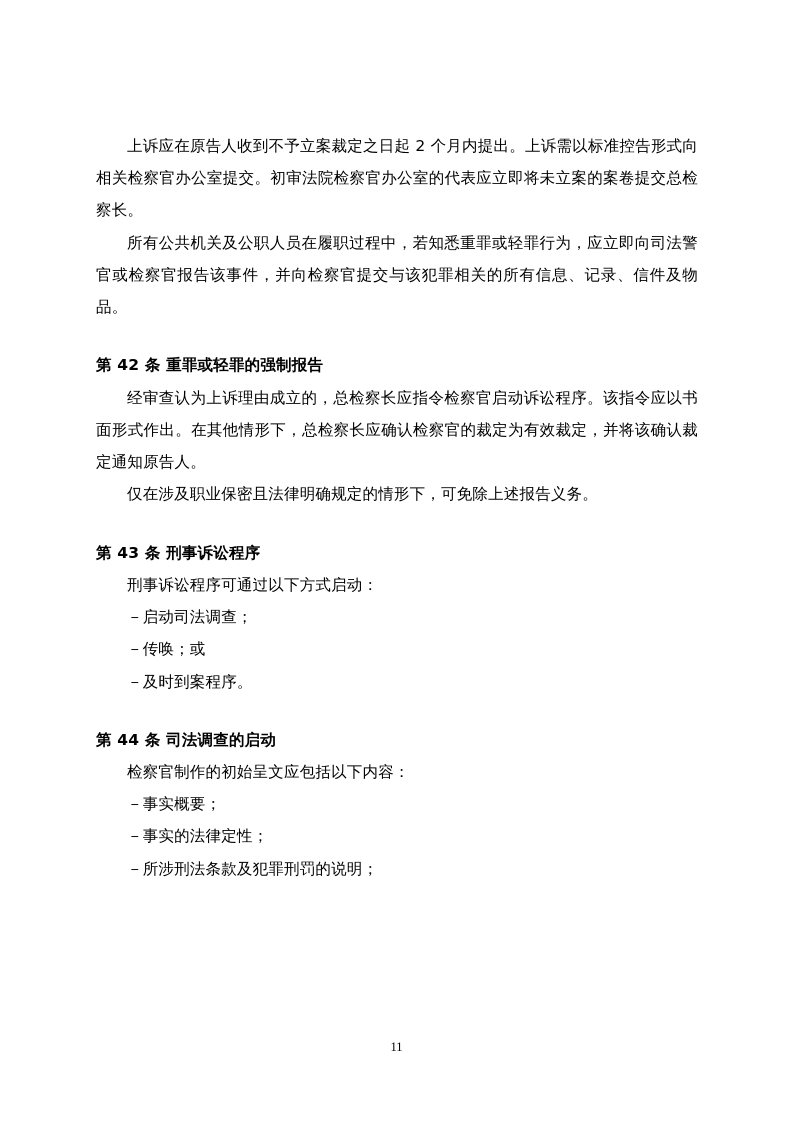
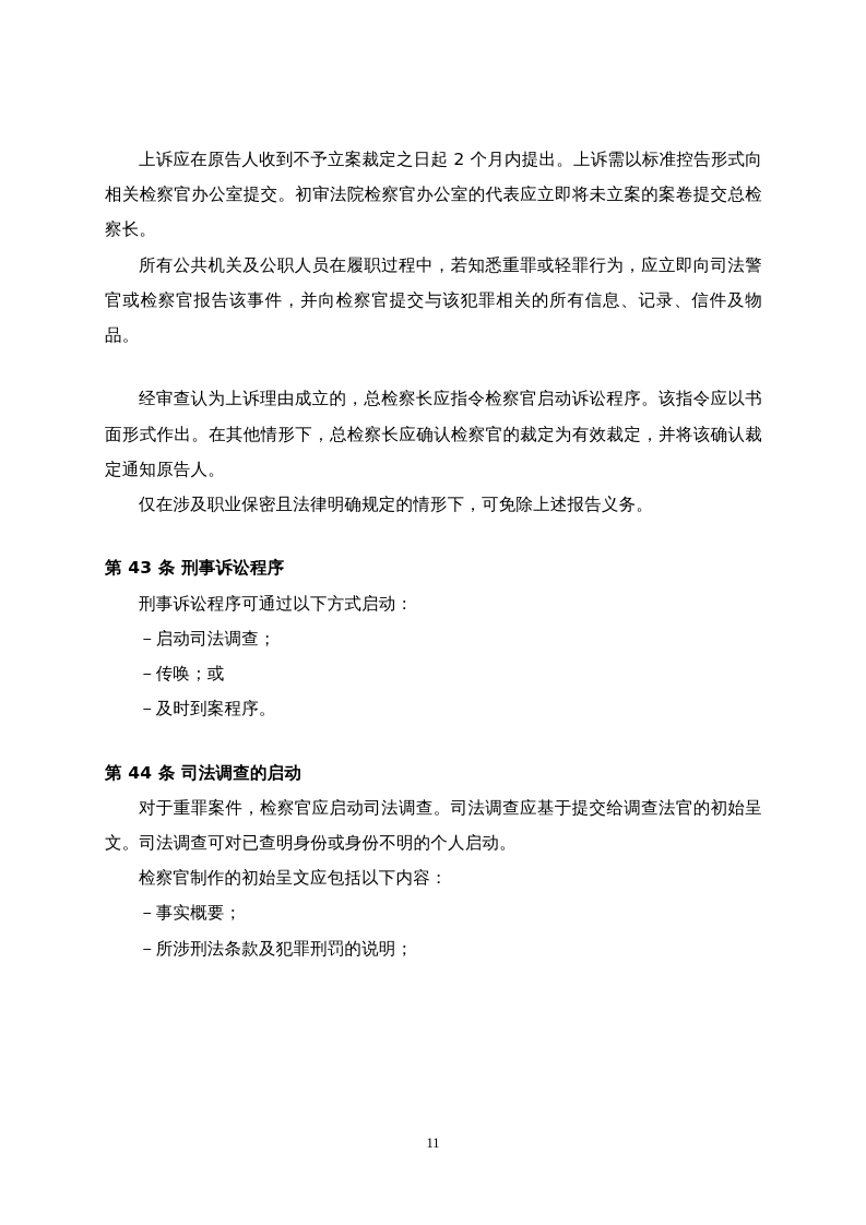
  上诉应在原告人收到不予立案裁定之日起 2 个月内提出。上诉需以标准控告形式向相关检察官办公室提交。初审法院检察官办公室的代表应立即将未立案的案卷提交总检察长。
  所有公共机关及公职人员在履职过程中，若知悉重罪或轻罪行为，应立即向司法警官或检察官报告该事件，并向检察官提交与该犯罪相关的所有信息、记录、信件及物品。
- 第 42 条 重罪或轻罪的强制报告
  经审查认为上诉理由成立的，总检察长应指令检察官启动诉讼程序。该指令应以书面形式作出。在其他情形下，总检察长应确认检察官的裁定为有效裁定，并将该确认裁定通知原告人。
  仅在涉及职业保密且法律明确规定的情形下，可免除上述报告义务。
  第 43 条 刑事诉讼程序
  刑事诉讼程序可通过以下方式启动：
  －启动司法调查；
  －传唤；或
  －及时到案程序。
  第 44 条 司法调查的启动
+ 对于重罪案件，检察官应启动司法调查。司法调查应基于提交给调查法官的初始呈文。司法调查可对已查明身份或身份不明的个人启动。
  检察官制作的初始呈文应包括以下内容：
  －事实概要；
- －事实的法律定性；
  －所涉刑法条款及犯罪刑罚的说明；
  11
